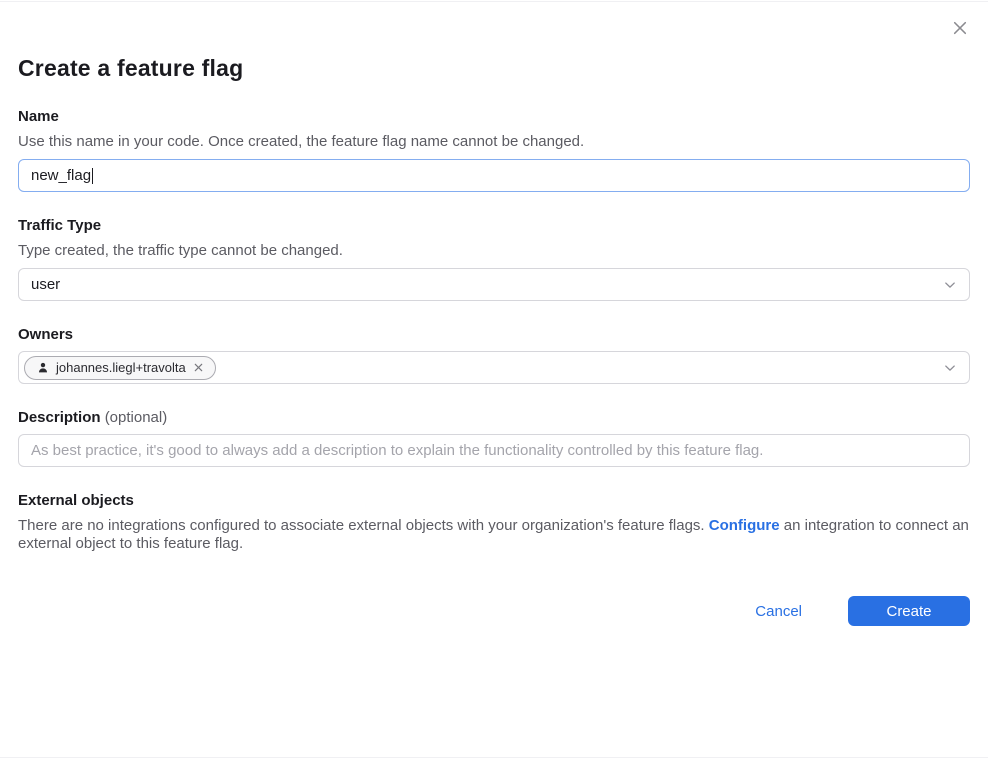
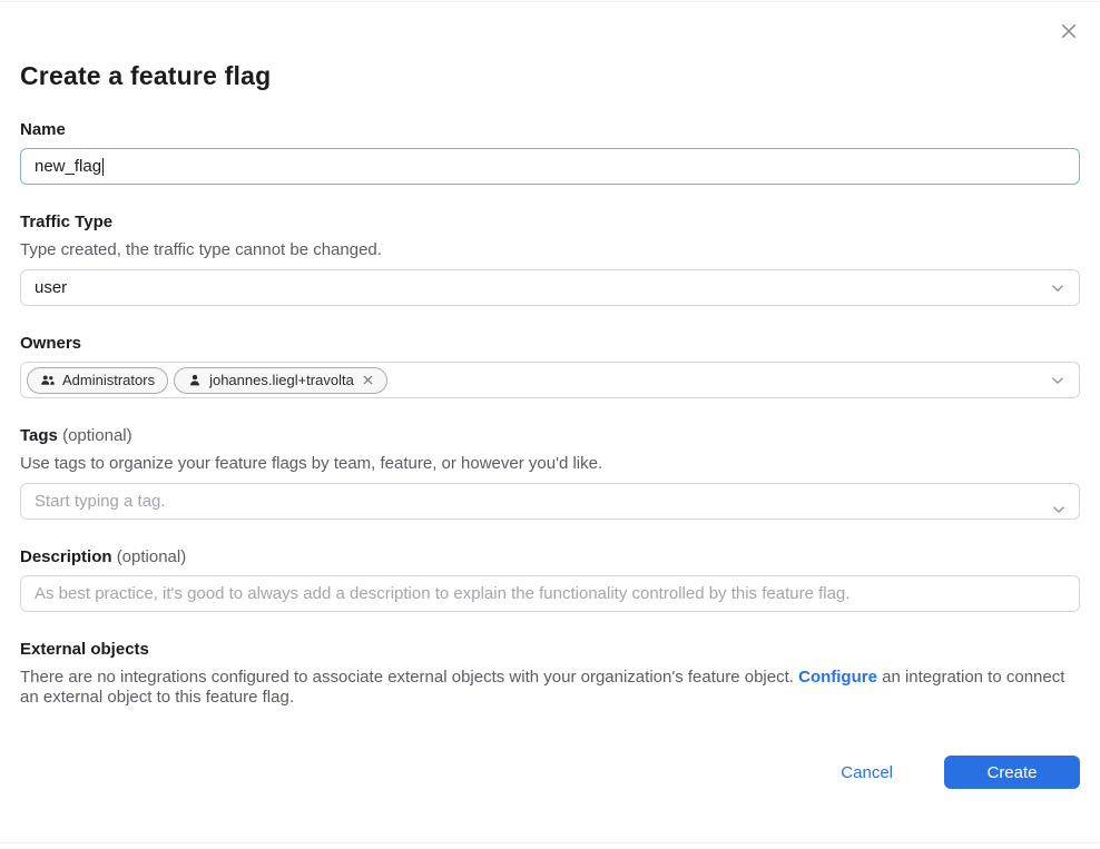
  Create a feature flag
  Name
- Use this name in your code. Once created, the feature flag name cannot be changed.
  new_flag
  Traffic Type
  Type created, the traffic type cannot be changed.
  user
  Owners
+ Administrators
  johannes.liegl+travolta
+ Tags (optional)
+ Use tags to organize your feature flags by team, feature, or however you'd like.
+ Start typing a tag.
  Description (optional)
  As best practice, it's good to always add a description to explain the functionality controlled by this feature flag.
  External objects
- There are no integrations configured to associate external objects with your organization's feature flags. Configure an integration to connect an external object to this feature flag.
+ There are no integrations configured to associate external objects with your organization's feature object. Configure an integration to connect an external object to this feature flag.
  Cancel
  Create
